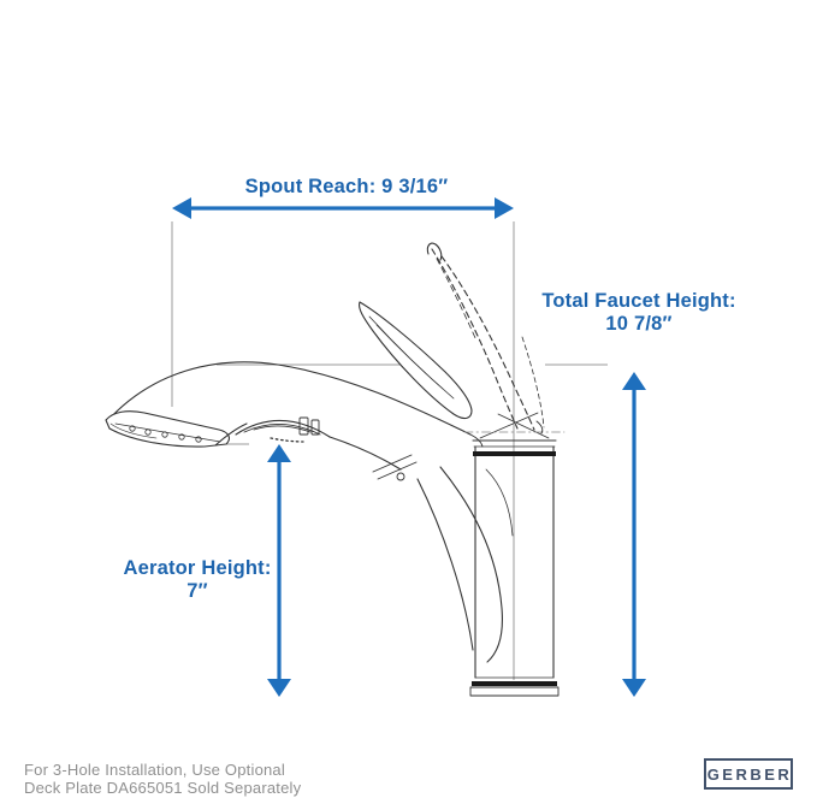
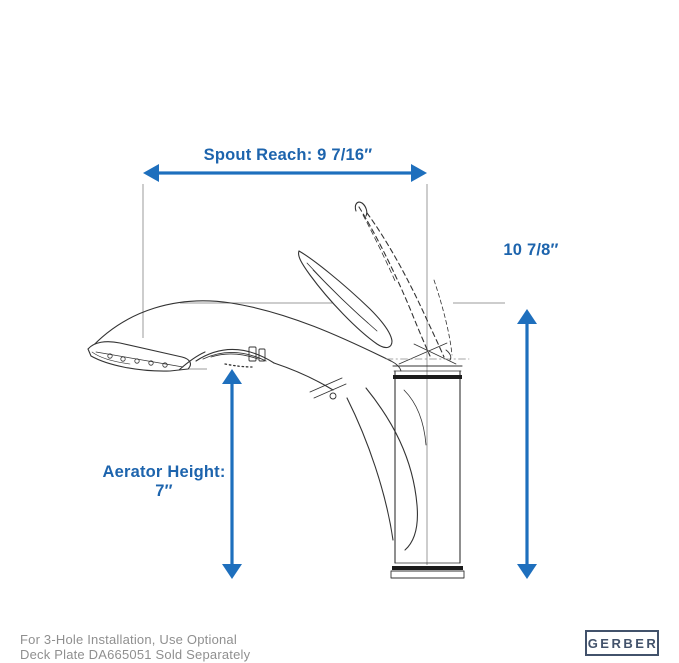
- Spout Reach: 9 3/16″
+ Spout Reach: 9 7/16″
- Total Faucet Height:
  10 7/8″
  Aerator Height:
  7″
  For 3-Hole Installation, Use Optional
  Deck Plate DA665051 Sold Separately
  GERBER
